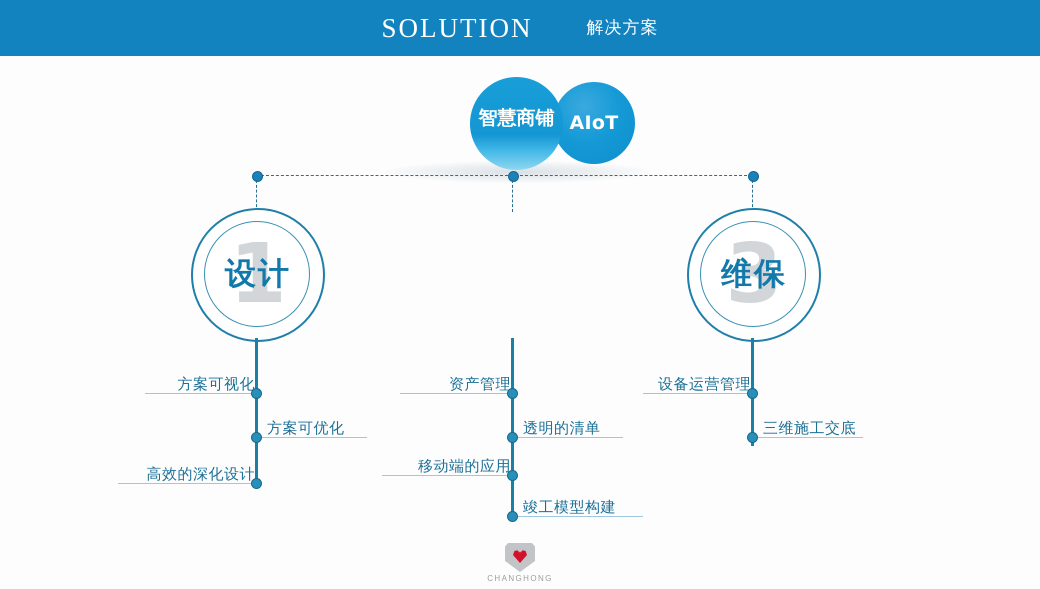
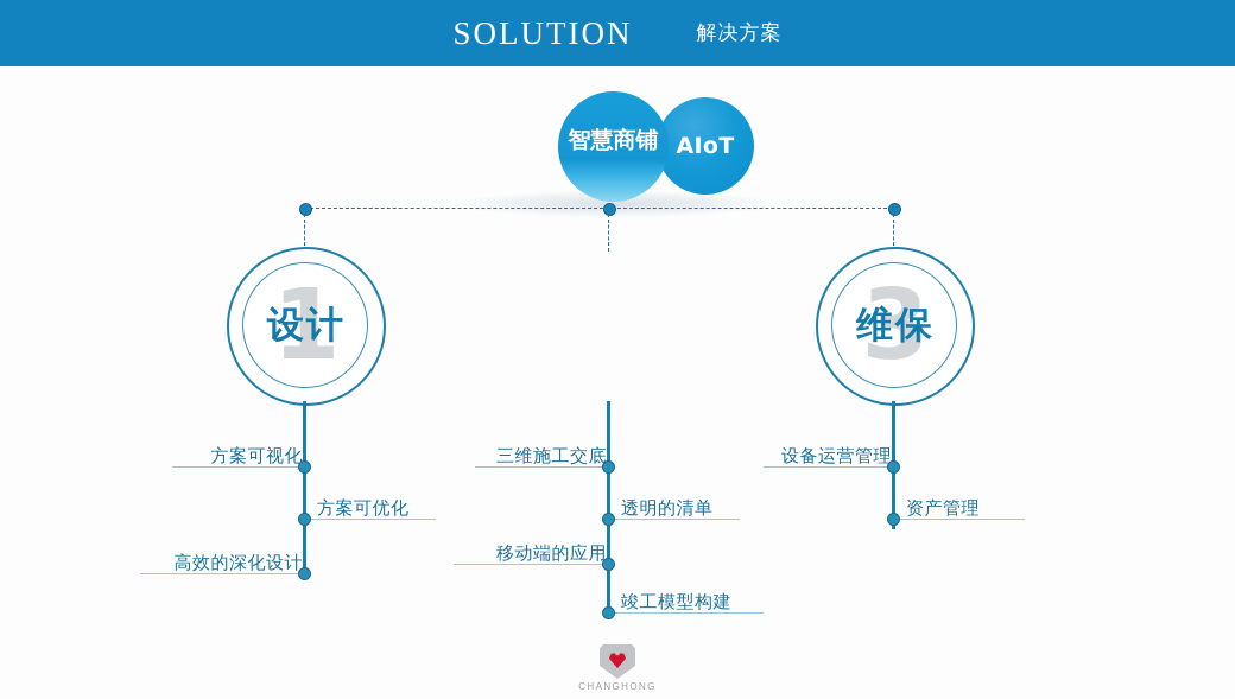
  SOLUTION
  解决方案
  AIoT
  智慧商铺
  1
  设计
  3
  维保
  方案可视化
  方案可优化
  高效的深化设计
- 资产管理
+ 三维施工交底
  透明的清单
  移动端的应用
  竣工模型构建
  设备运营管理
- 三维施工交底
+ 资产管理
  CHANGHONG
